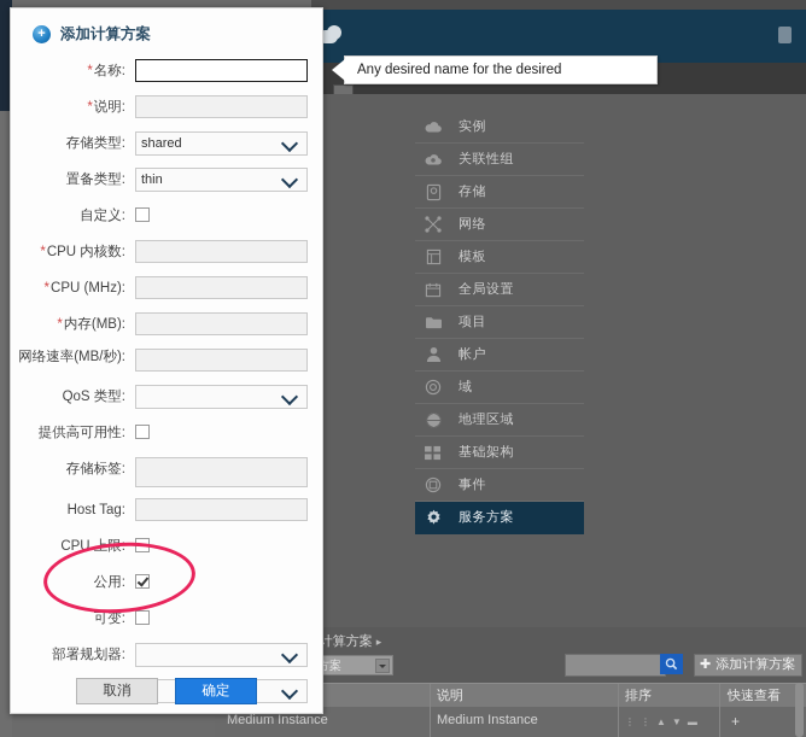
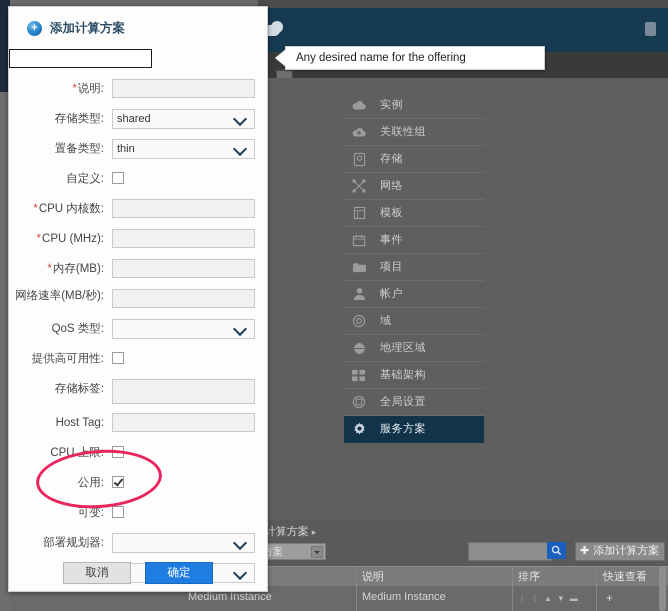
  实例
  关联性组
  存储
  网络
  模板
- 全局设置
+ 事件
  项目
  帐户
  域
  地理区域
  基础架构
- 事件
+ 全局设置
  服务方案
  计算方案
  ▸
  方案
  ✚
  添加计算方案
  说明
  排序
  快速查看
  Medium Instance
  Medium Instance
  ⋮
  ⋮
  ▲
  ▼
  ▬
  +
  +
  添加计算方案
- *名称:
  *说明:
  存储类型:
  shared
  置备类型:
  thin
  自定义:
  *CPU 内核数:
  *CPU (MHz):
  *内存(MB):
  网络速率(MB/秒):
  QoS 类型:
  提供高可用性:
  存储标签:
  Host Tag:
  CPU 上限:
  公用:
  可变:
  部署规划器:
  取消
  确定
- Any desired name for the desired
+ Any desired name for the offering
